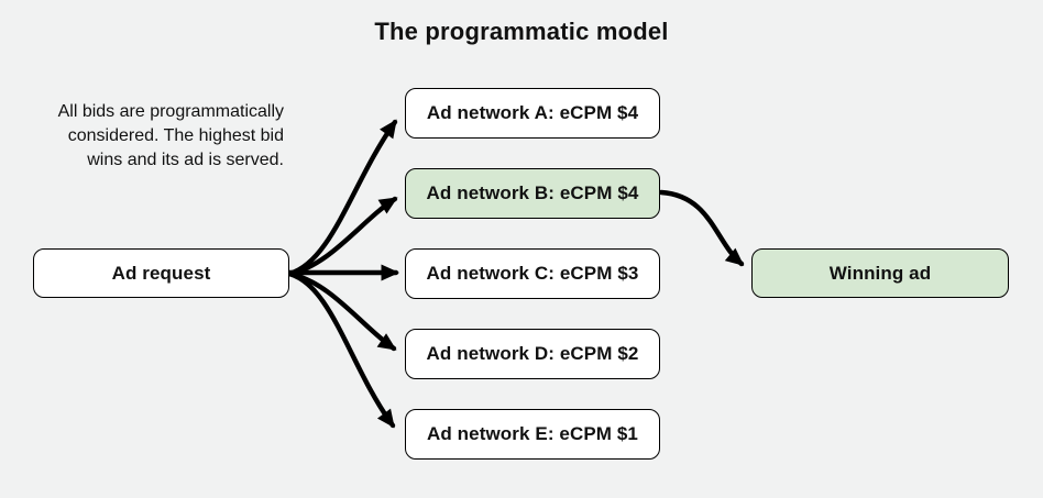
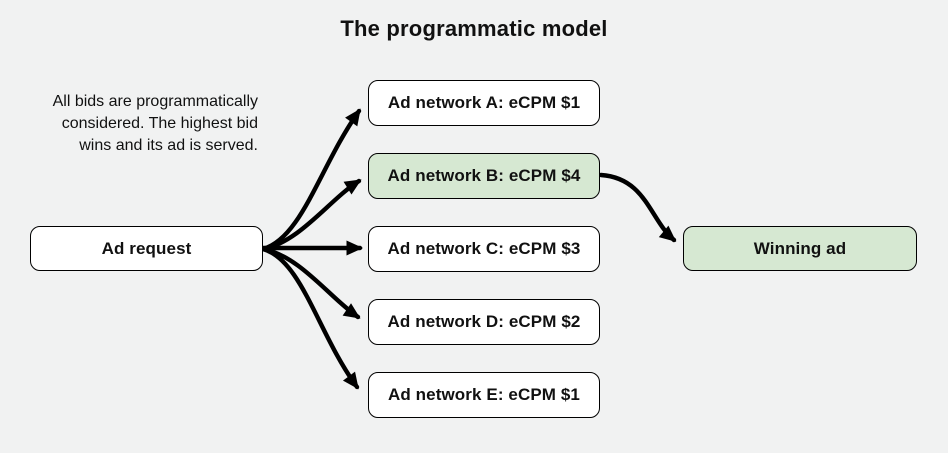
  The programmatic model
  All bids are programmatically
  considered. The highest bid
  wins and its ad is served.
  Ad request
- Ad network A: eCPM $4
+ Ad network A: eCPM $1
  Ad network B: eCPM $4
  Ad network C: eCPM $3
  Ad network D: eCPM $2
  Ad network E: eCPM $1
  Winning ad
